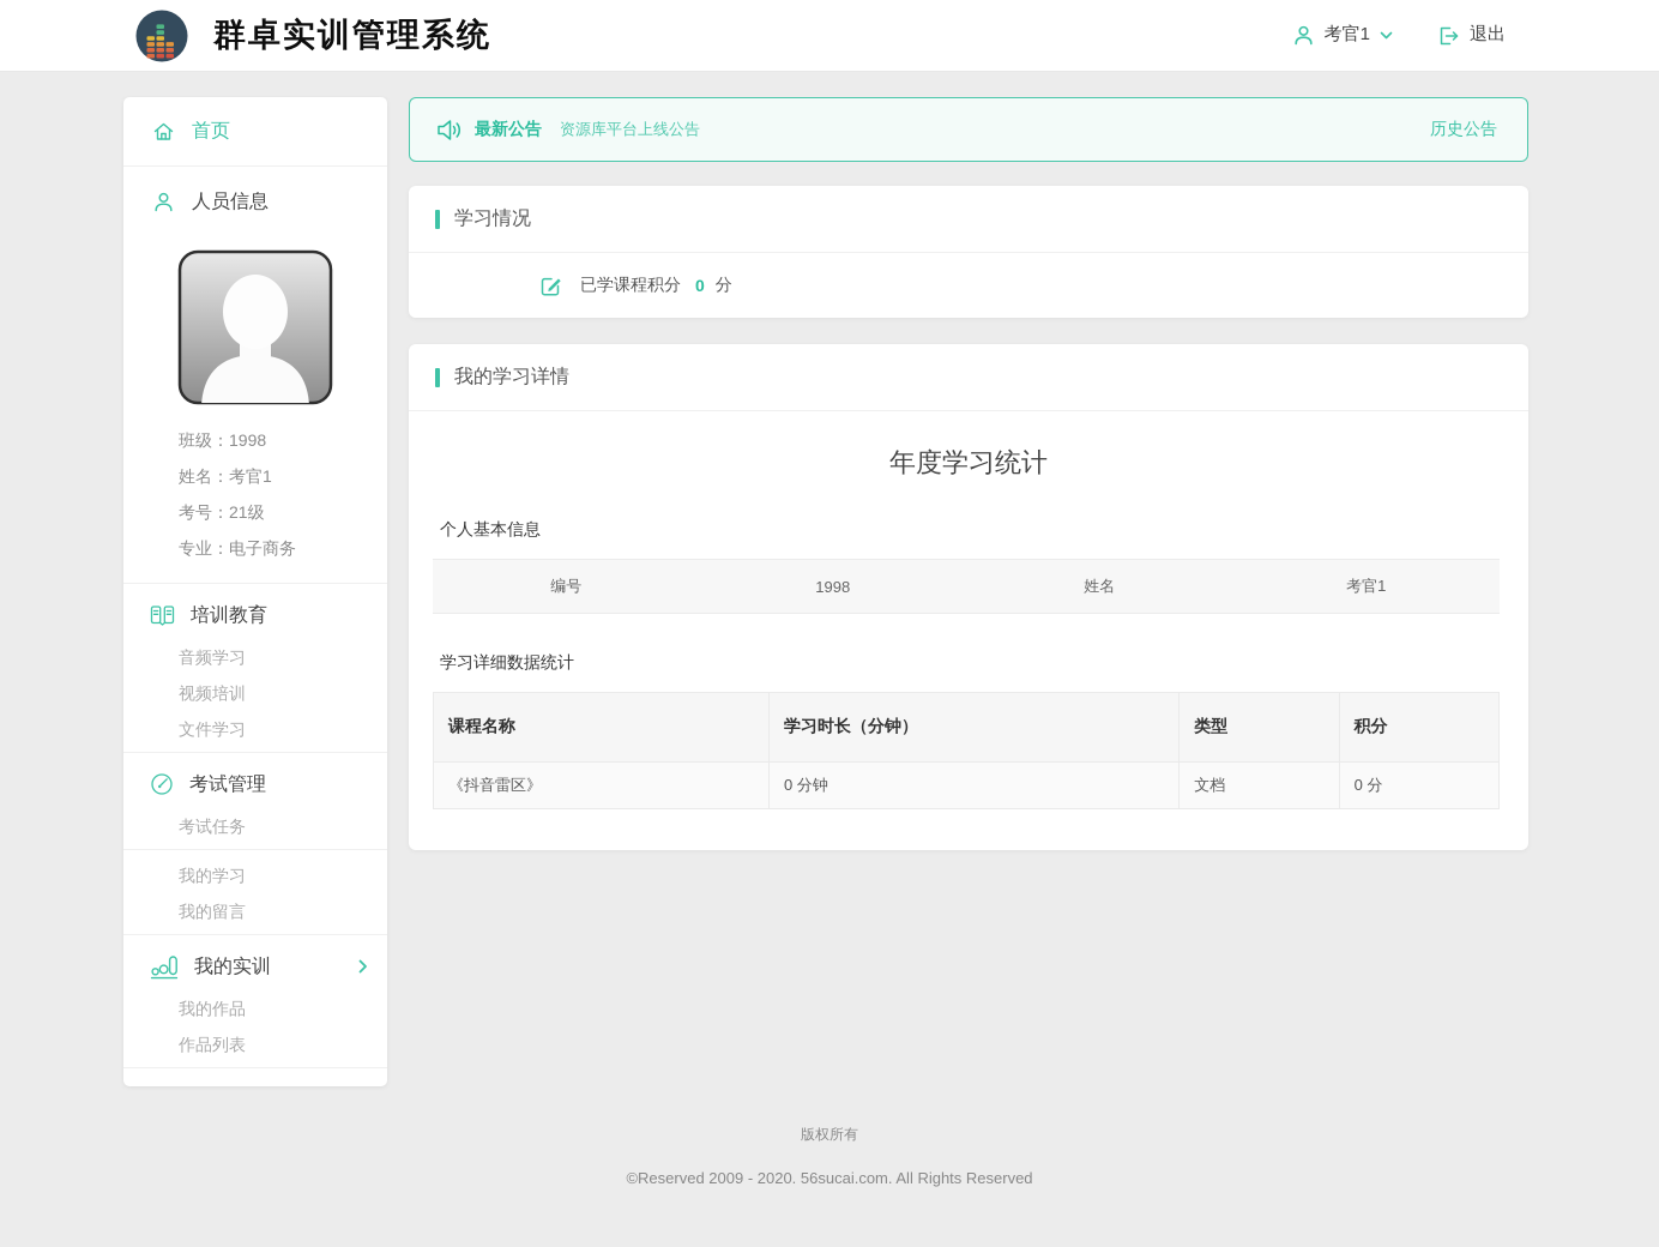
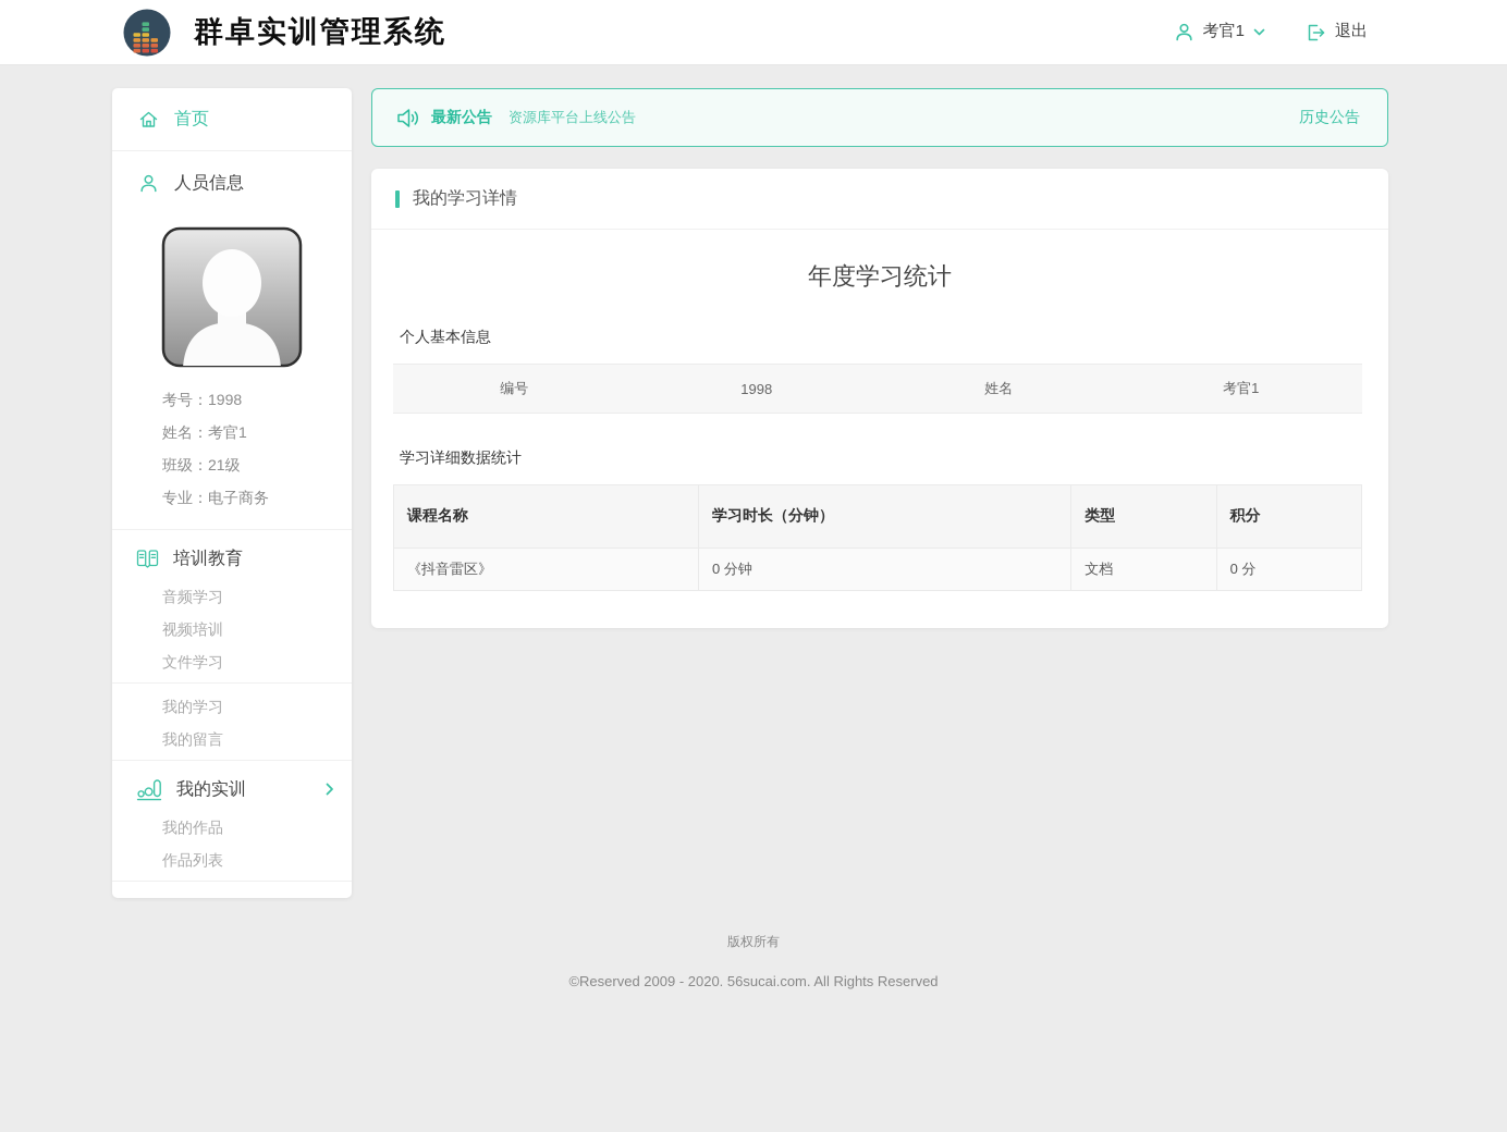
  群卓实训管理系统
  考官1
  退出
  首页
  人员信息
- 班级 1998
+ 考号 1998
  姓名 考官1
- 考号 21级
+ 班级 21级
  专业 电子商务
  培训教育
  音频学习
  视频培训
  文件学习
- 考试管理
- 考试任务
  我的学习
  我的留言
  我的实训
  我的作品
  作品列表
  最新公告
  资源库平台上线公告
  历史公告
- 学习情况
- 已学课程积分
- 0
- 分
  我的学习详情
  年度学习统计
  个人基本信息
  编号
  1998
  姓名
  考官1
  学习详细数据统计
  课程名称	学习时长（分钟）	类型	积分
  《抖音雷区》	0 分钟	文档	0 分
  版权所有
  ©Reserved 2009 - 2020. 56sucai.com. All Rights Reserved
